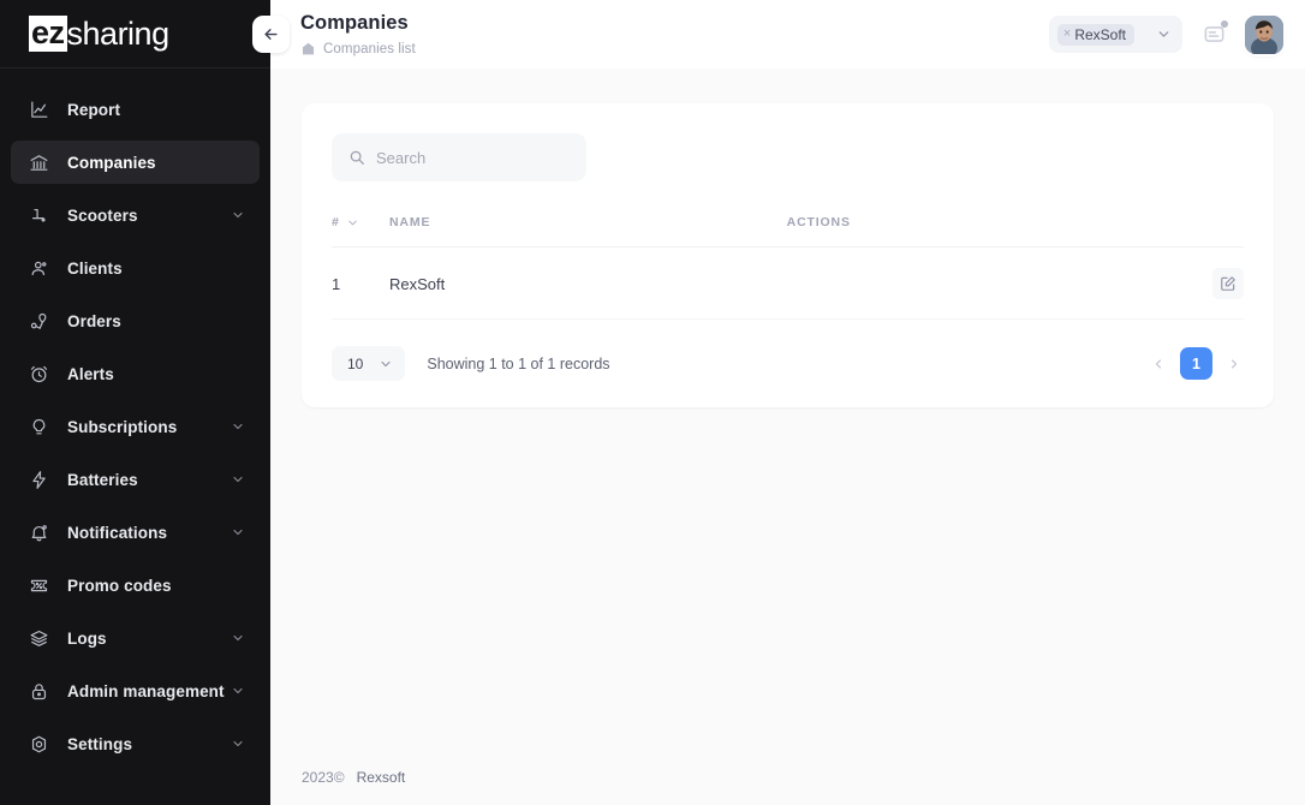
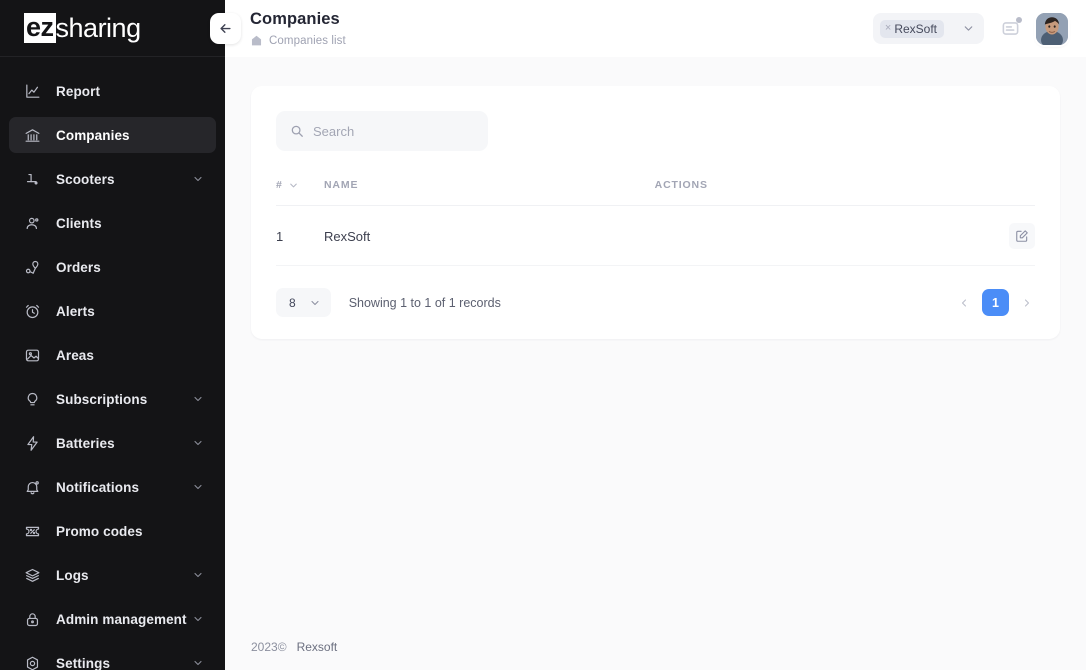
  ez
  sharing
  Report
  Companies
  Scooters
  Clients
  Orders
  Alerts
+ Areas
  Subscriptions
  Batteries
  Notifications
  Promo codes
  Logs
  Admin management
  Settings
  Companies
  Companies list
  ×
  RexSoft
  Search
  #	NAME	ACTIONS
  1	RexSoft
- 10
+ 8
  Showing 1 to 1 of 1 records
  1
  2023© Rexsoft
